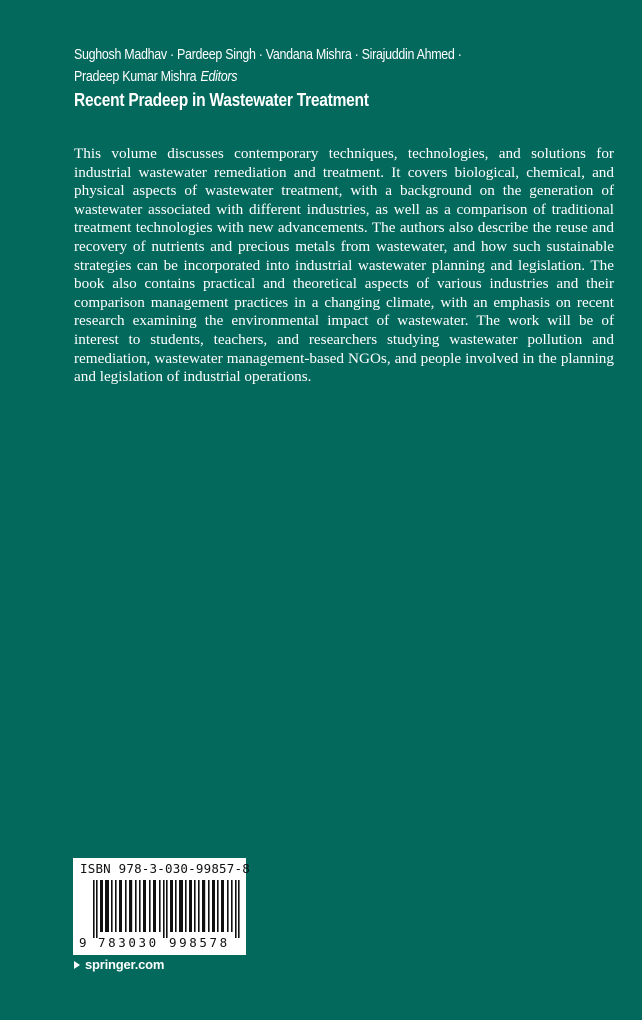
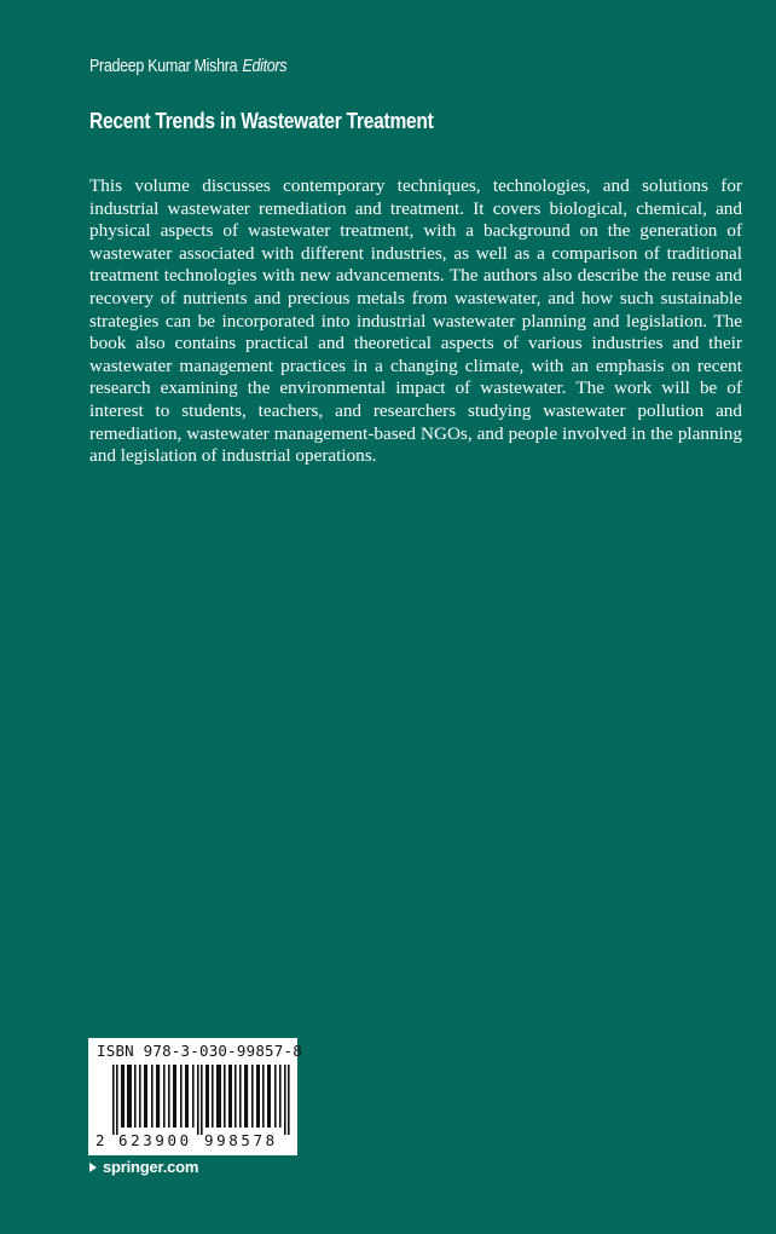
- Sughosh Madhav · Pardeep Singh · Vandana Mishra · Sirajuddin Ahmed ·
  Pradeep Kumar Mishra Editors
- Recent Pradeep in Wastewater Treatment
+ Recent Trends in Wastewater Treatment
- This volume discusses contemporary techniques, technologies, and solutions for industrial wastewater remediation and treatment. It covers biological, chemical, and physical aspects of wastewater treatment, with a background on the generation of wastewater associated with different industries, as well as a comparison of traditional treatment technologies with new advancements. The authors also describe the reuse and recovery of nutrients and precious metals from wastewater, and how such sustainable strategies can be incorporated into industrial wastewater planning and legislation. The book also contains practical and theoretical aspects of various industries and their comparison management practices in a changing climate, with an emphasis on recent research examining the environmental impact of wastewater. The work will be of interest to students, teachers, and researchers studying wastewater pollution and remediation, wastewater management-based NGOs, and people involved in the planning and legislation of industrial operations.
+ This volume discusses contemporary techniques, technologies, and solutions for industrial wastewater remediation and treatment. It covers biological, chemical, and physical aspects of wastewater treatment, with a background on the generation of wastewater associated with different industries, as well as a comparison of traditional treatment technologies with new advancements. The authors also describe the reuse and recovery of nutrients and precious metals from wastewater, and how such sustainable strategies can be incorporated into industrial wastewater planning and legislation. The book also contains practical and theoretical aspects of various industries and their wastewater management practices in a changing climate, with an emphasis on recent research examining the environmental impact of wastewater. The work will be of interest to students, teachers, and researchers studying wastewater pollution and remediation, wastewater management-based NGOs, and people involved in the planning and legislation of industrial operations.
  ISBN 978-3-030-99857-8
- 9
+ 2
- 783030
+ 623900
  998578
  springer.com
